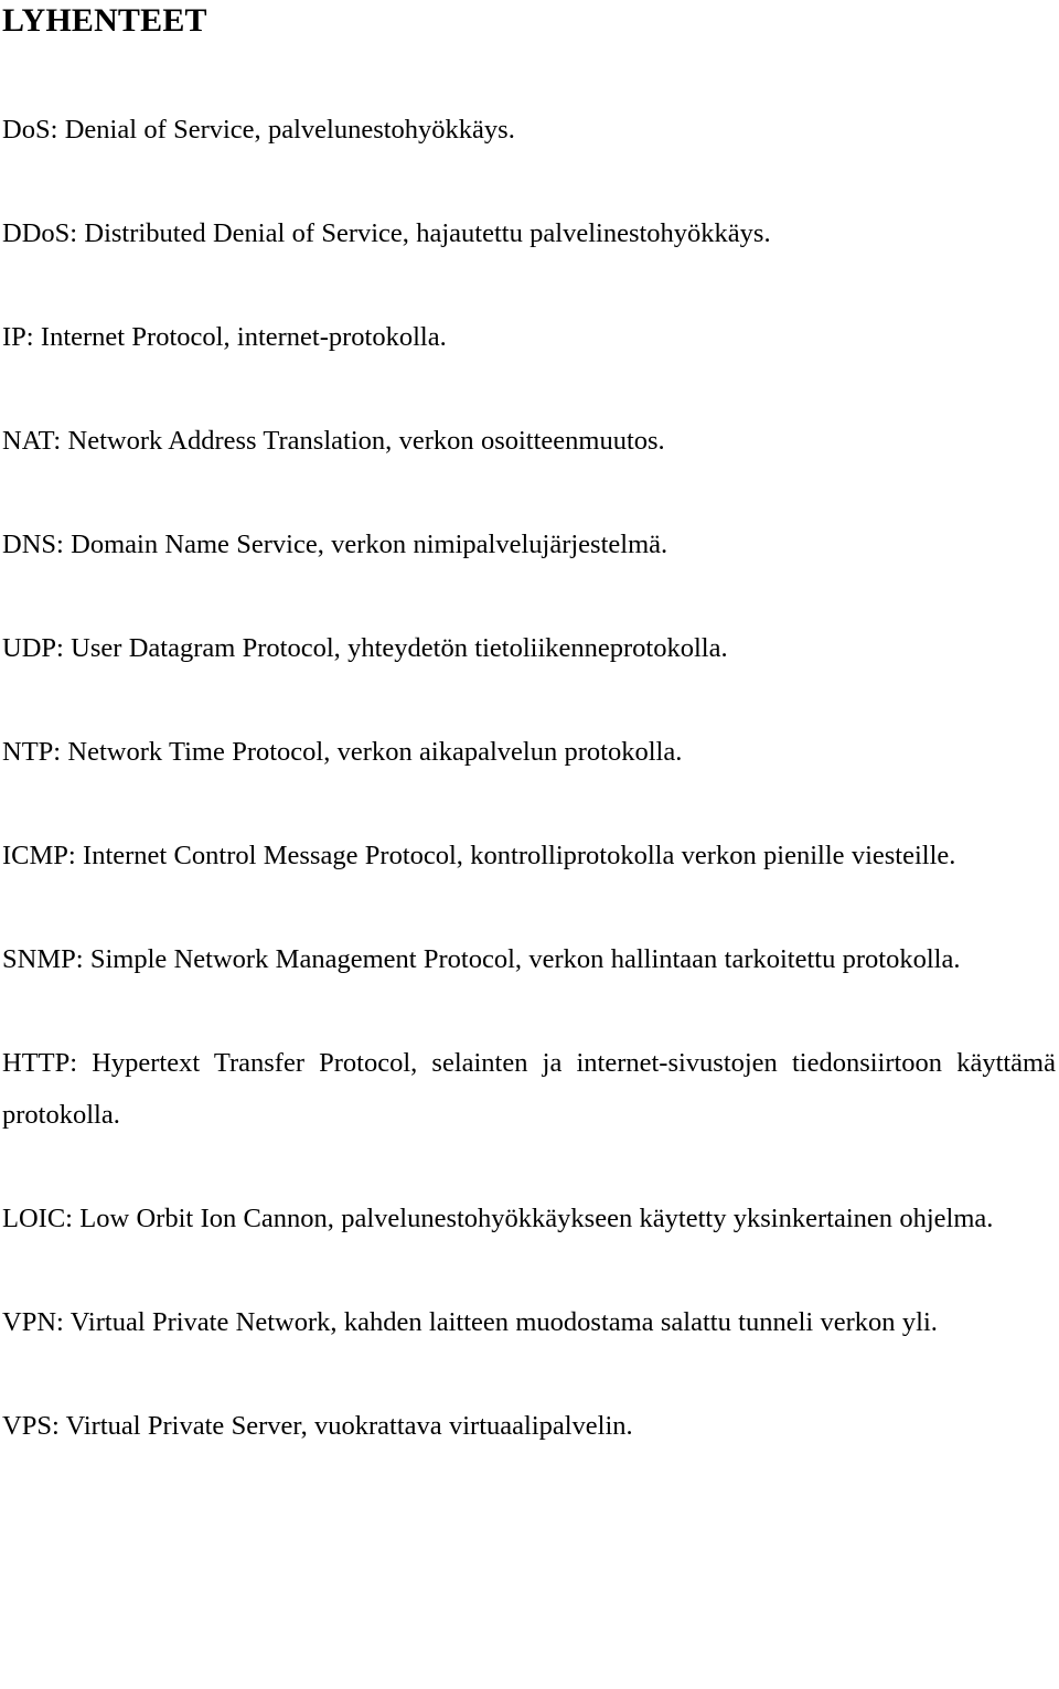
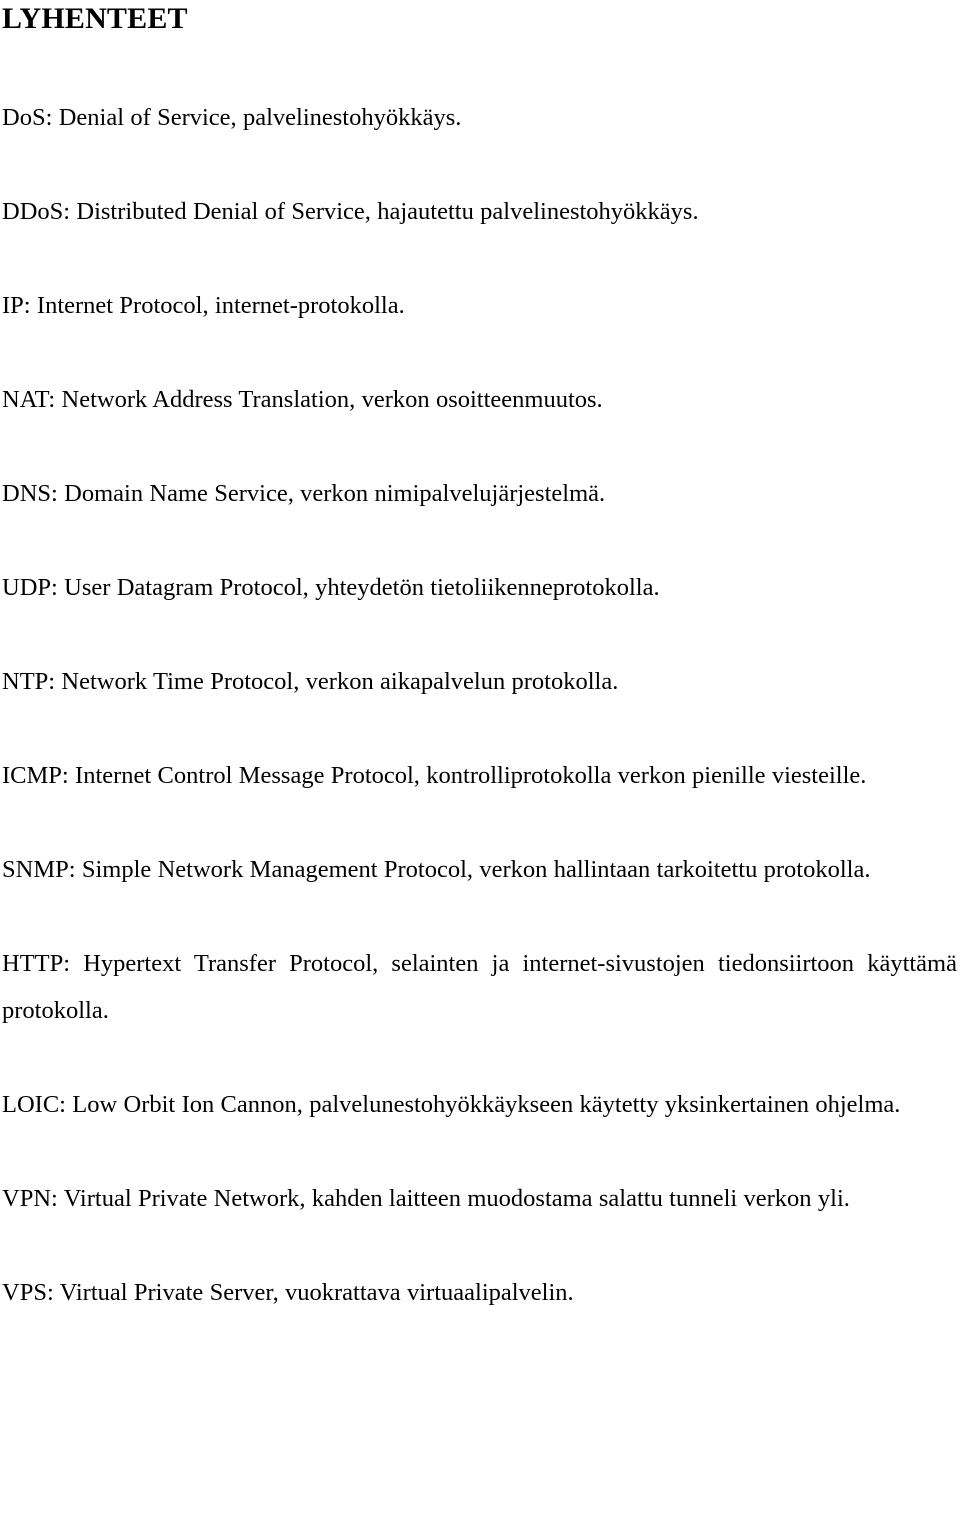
  LYHENTEET
- DoS: Denial of Service, palvelunestohyökkäys.
+ DoS: Denial of Service, palvelinestohyökkäys.
  DDoS: Distributed Denial of Service, hajautettu palvelinestohyökkäys.
  IP: Internet Protocol, internet-protokolla.
  NAT: Network Address Translation, verkon osoitteenmuutos.
  DNS: Domain Name Service, verkon nimipalvelujärjestelmä.
  UDP: User Datagram Protocol, yhteydetön tietoliikenneprotokolla.
  NTP: Network Time Protocol, verkon aikapalvelun protokolla.
  ICMP: Internet Control Message Protocol, kontrolliprotokolla verkon pienille viesteille.
  SNMP: Simple Network Management Protocol, verkon hallintaan tarkoitettu protokolla.
  HTTP: Hypertext Transfer Protocol, selainten ja internet-sivustojen tiedonsiirtoon käyttämä protokolla.
  LOIC: Low Orbit Ion Cannon, palvelunestohyökkäykseen käytetty yksinkertainen ohjelma.
  VPN: Virtual Private Network, kahden laitteen muodostama salattu tunneli verkon yli.
  VPS: Virtual Private Server, vuokrattava virtuaalipalvelin.
